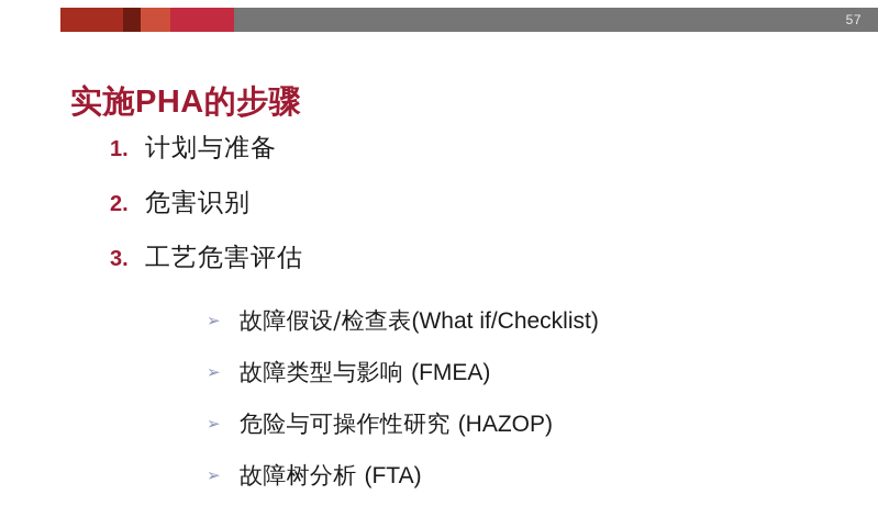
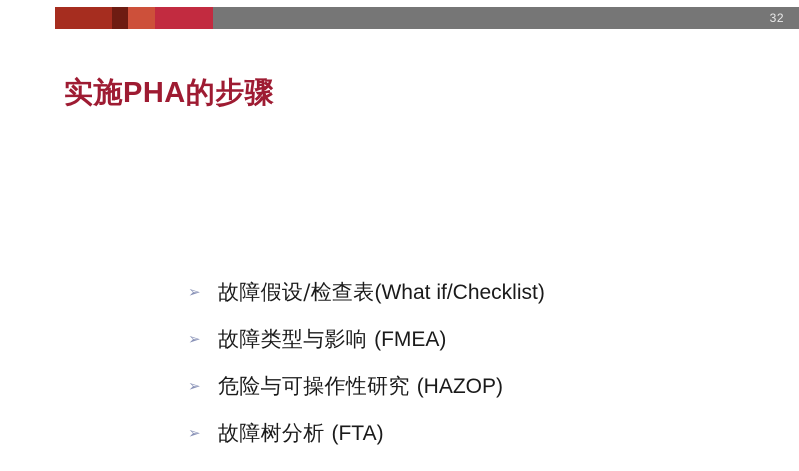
- 57
+ 32
  实施PHA的步骤
- 1.
- 计划与准备
- 2.
- 危害识别
- 3.
- 工艺危害评估
  ➢
  故障假设/检查表(What if/Checklist)
  ➢
  故障类型与影响 (FMEA)
  ➢
  危险与可操作性研究 (HAZOP)
  ➢
  故障树分析 (FTA)
